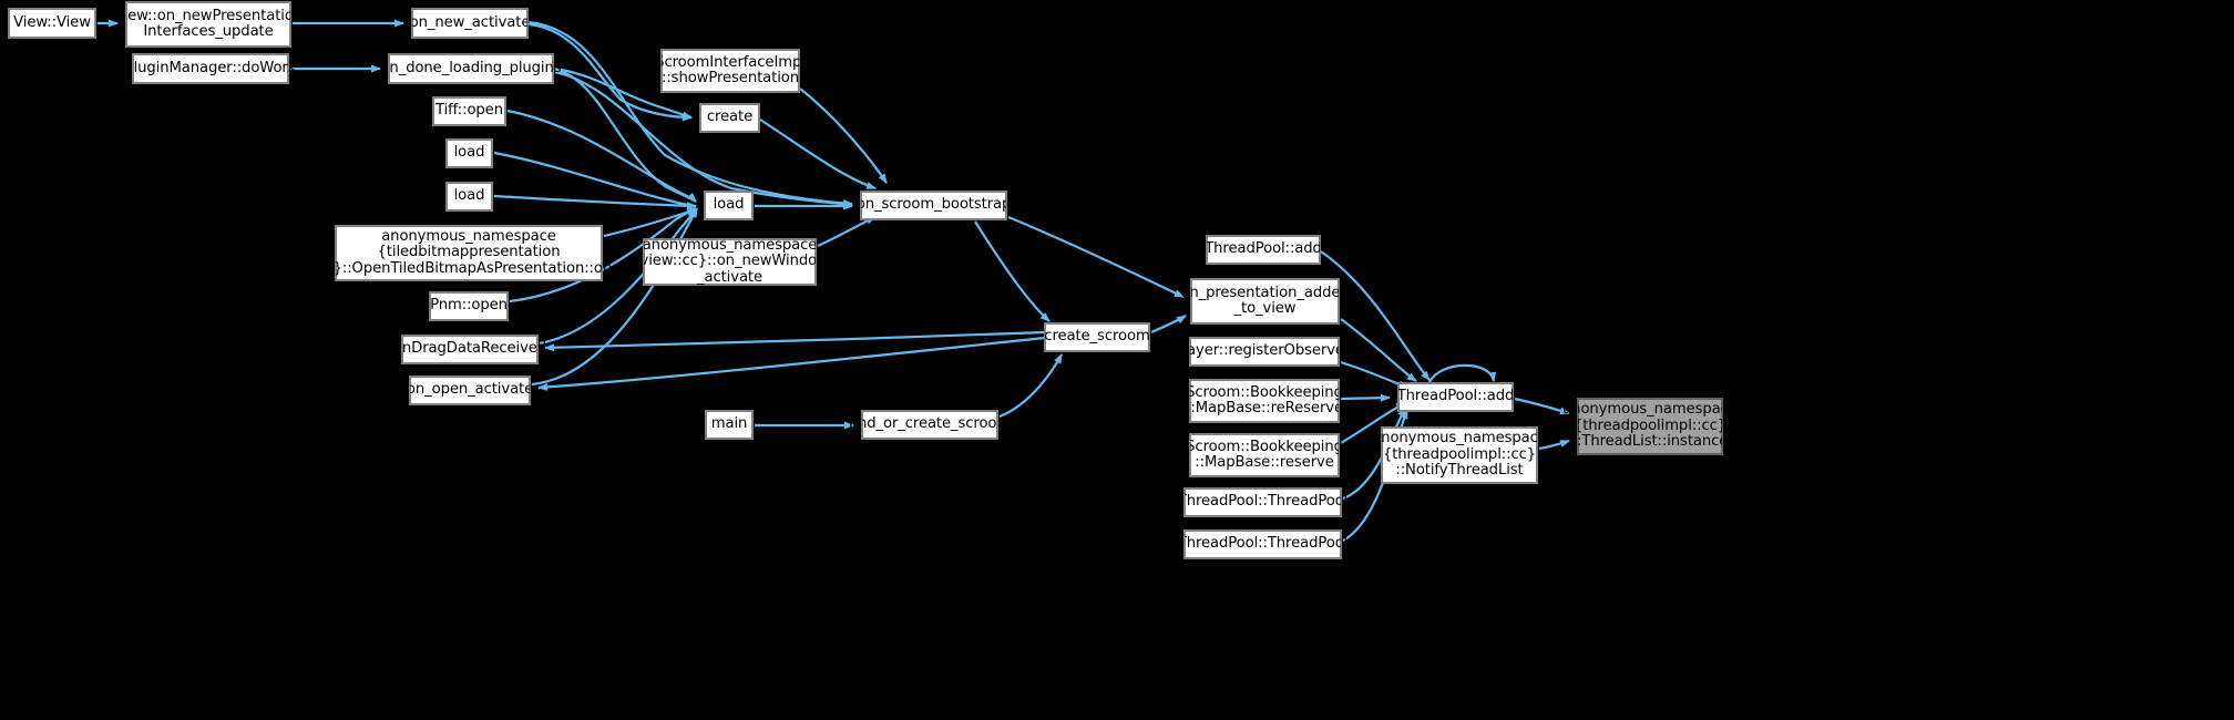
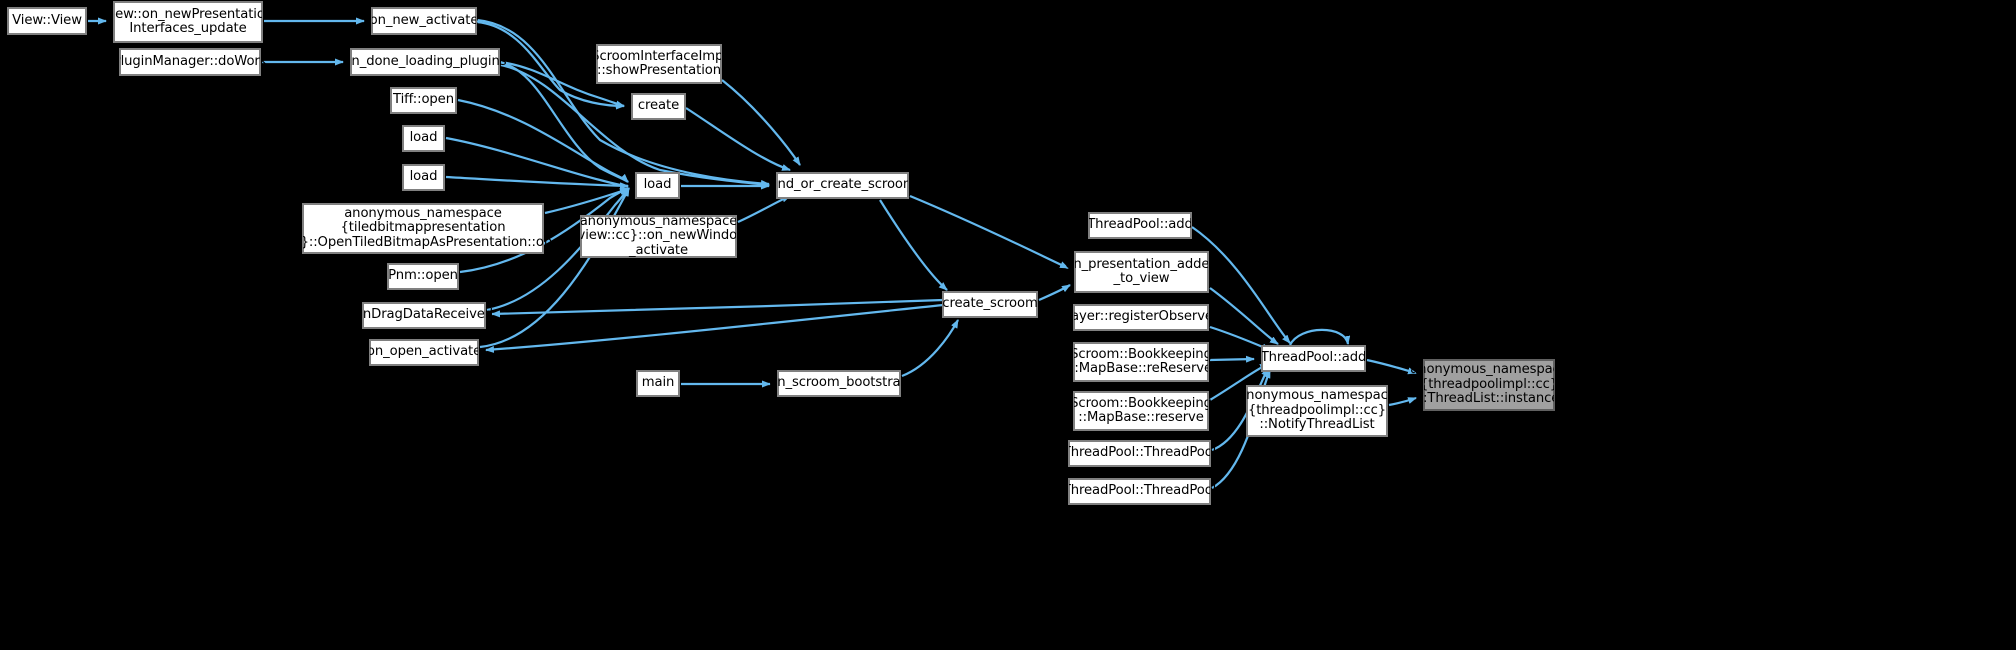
  View::View
  View::on_newPresentation
  Interfaces_update
  on_new_activate
  PluginManager::doWork
  on_done_loading_plugins
  ScroomInterfaceImpl
  ::showPresentation
  Tiff::open
  create
  load
  load
  load
- on_scroom_bootstrap
+ find_or_create_scroom
  anonymous_namespace
  {tiledbitmappresentation
  ::cc}::OpenTiledBitmapAsPresentation::open
  anonymous_namespace
  {view::cc}::on_newWindow
  _activate
  ThreadPool::add
  on_presentation_added
  _to_view
  Pnm::open
  create_scroom
  Layer::registerObserver
  onDragDataReceived
  ThreadPool::add
  anonymous_namespace
  {threadpoolimpl::cc}
  ::ThreadList::instance
  Scroom::Bookkeeping
  ::MapBase::reReserve
  on_open_activate
  main
- find_or_create_scroom
+ on_scroom_bootstrap
  anonymous_namespace
  {threadpoolimpl::cc}
  ::NotifyThreadList
  Scroom::Bookkeeping
  ::MapBase::reserve
  ThreadPool::ThreadPool
  ThreadPool::ThreadPool
